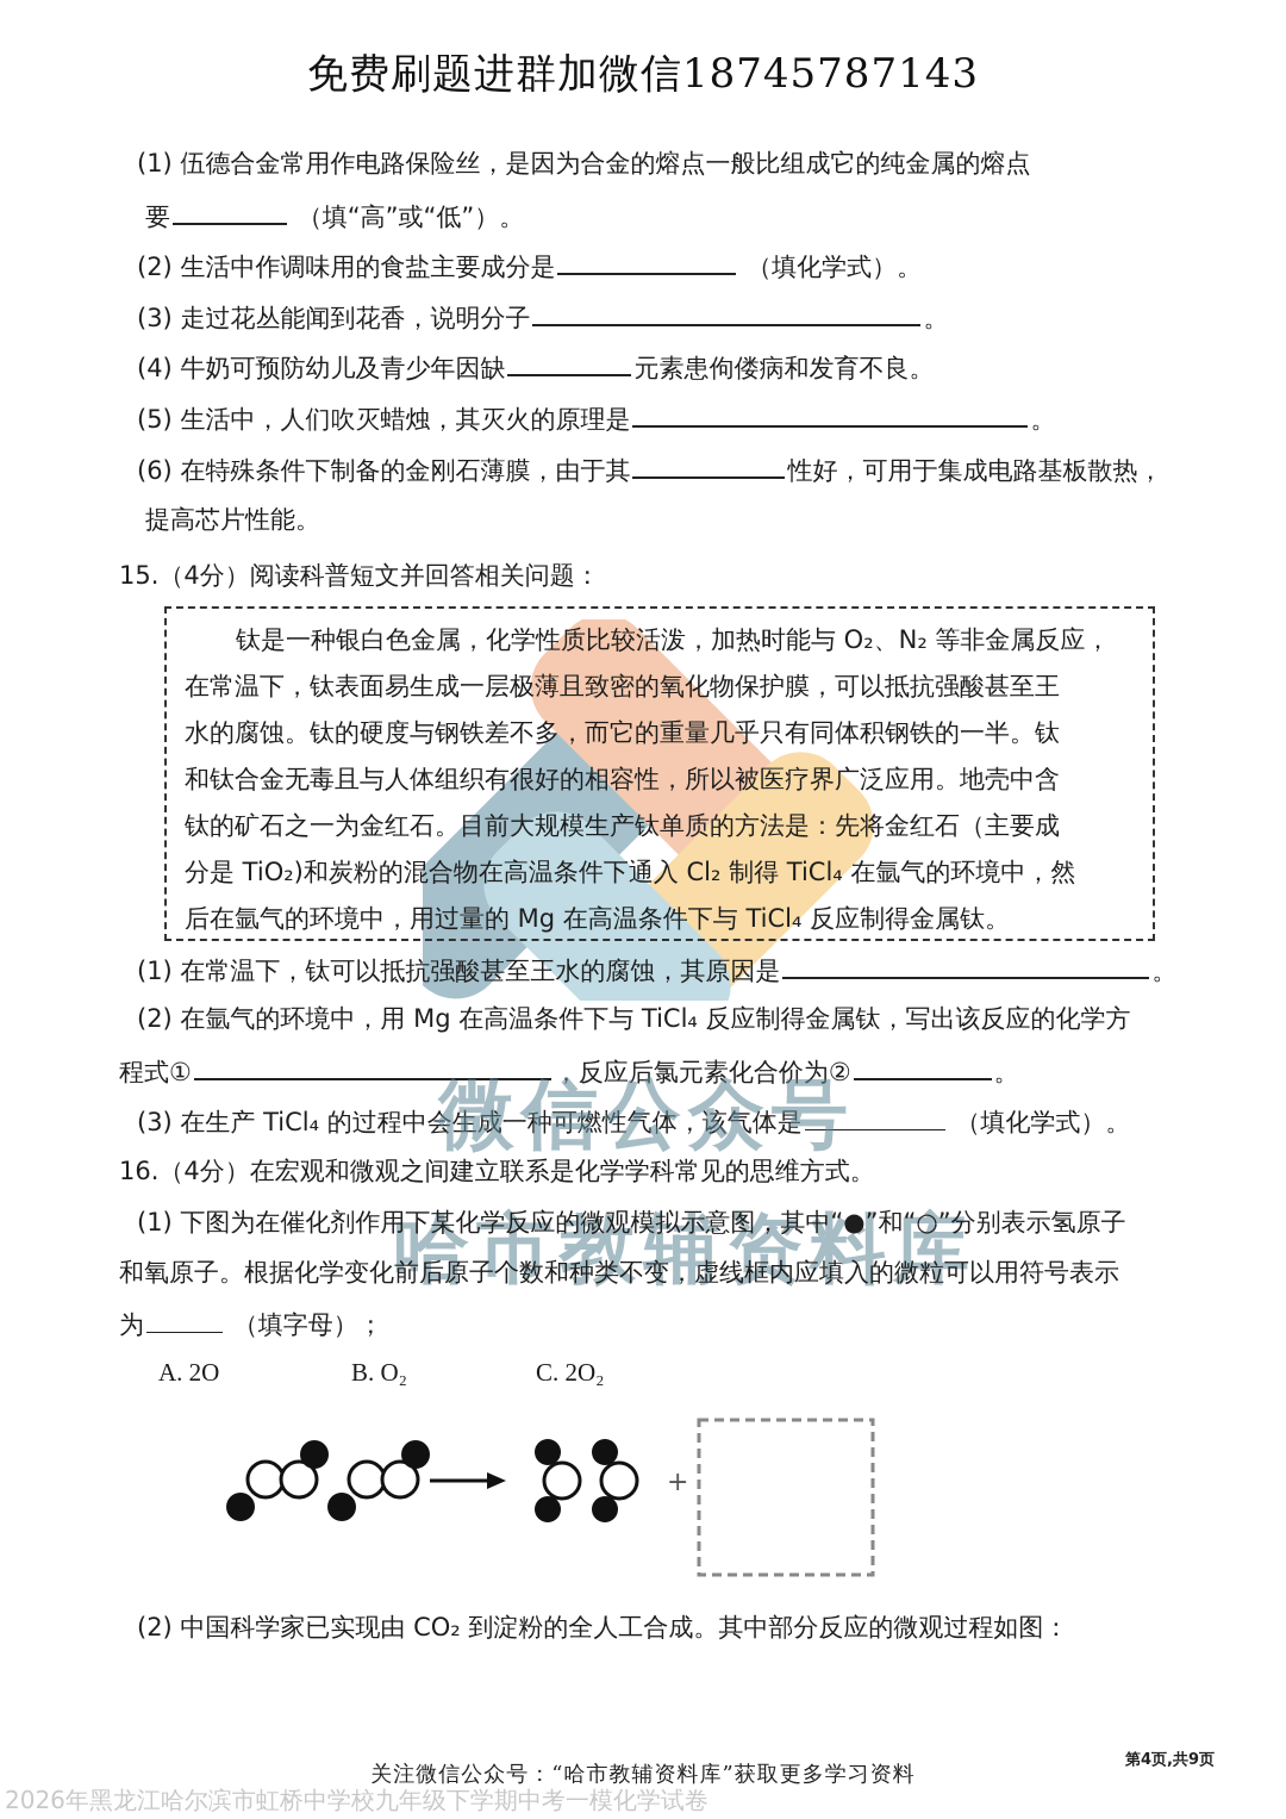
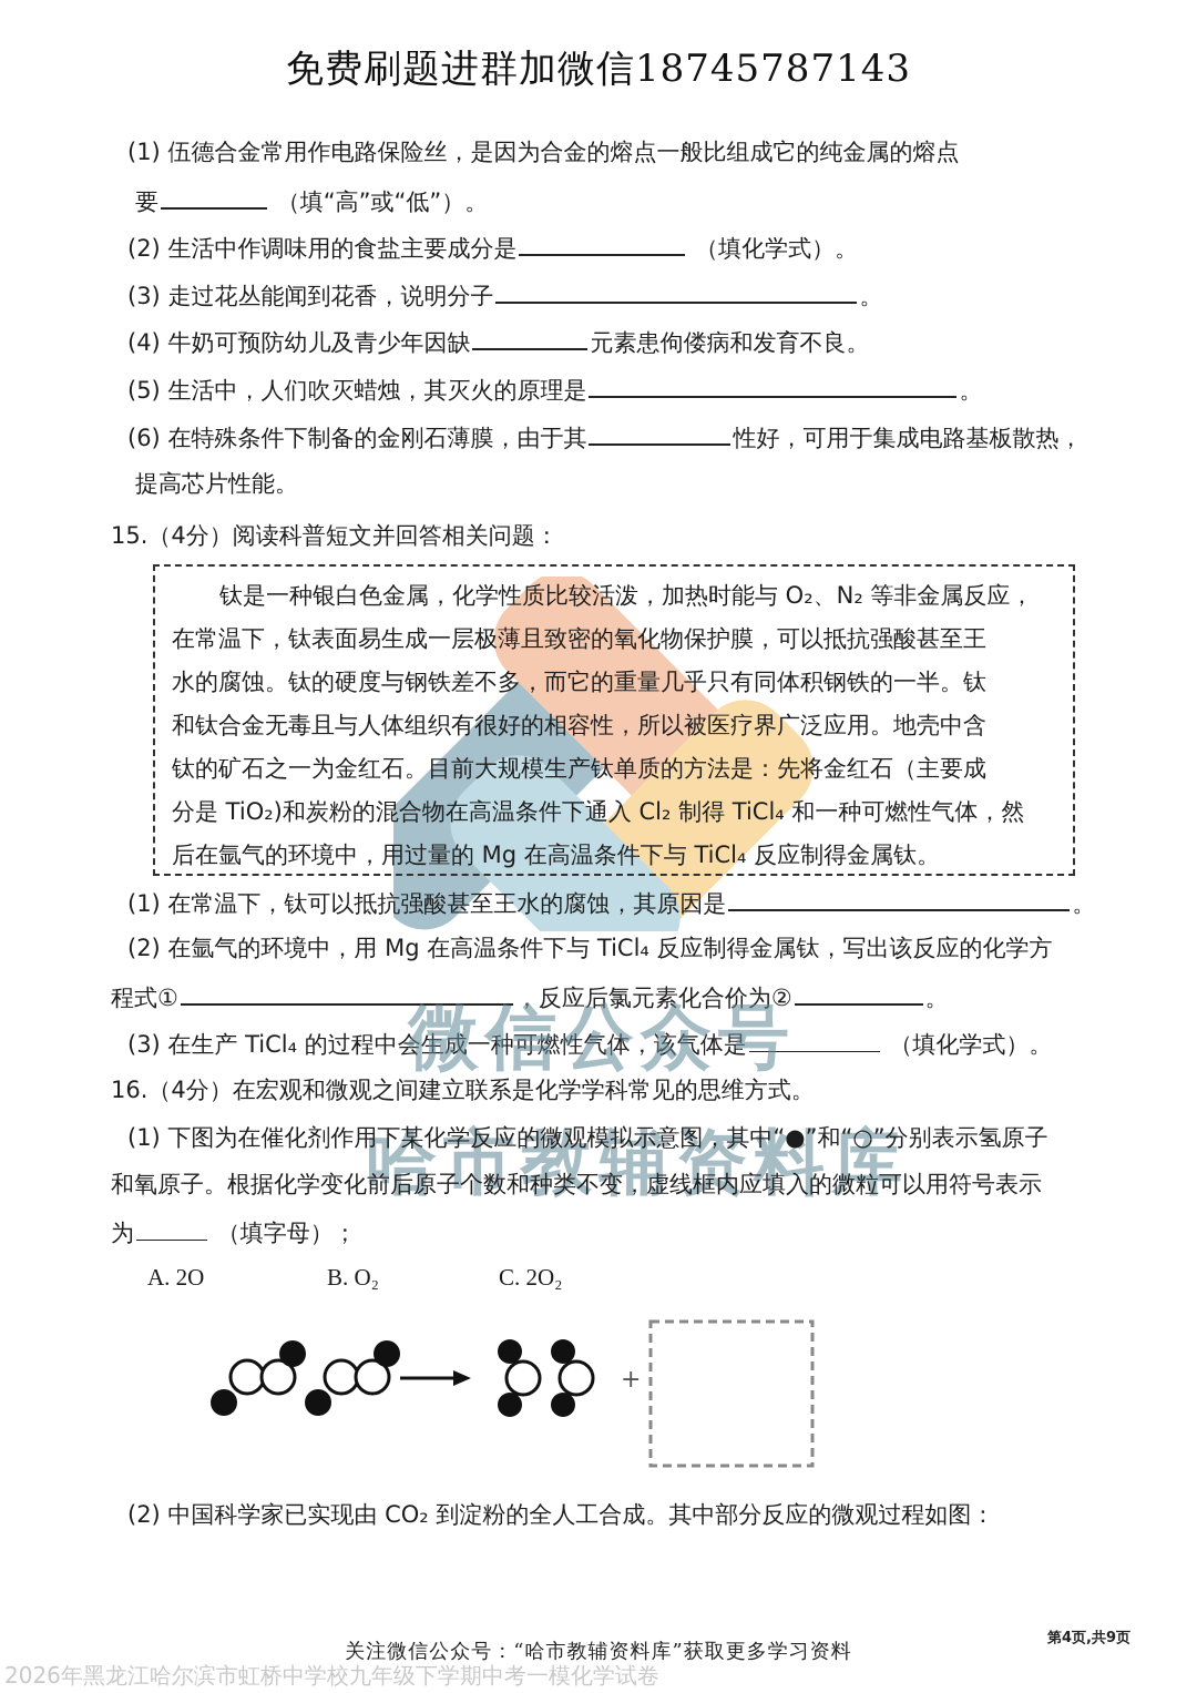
  免费刷题进群加微信18745787143
  (1) 伍德合金常用作电路保险丝，是因为合金的熔点一般比组成它的纯金属的熔点
  要 （填“高”或“低”）。
  (2) 生活中作调味用的食盐主要成分是 （填化学式）。
  (3) 走过花丛能闻到花香，说明分子 。
  (4) 牛奶可预防幼儿及青少年因缺 元素患佝偻病和发育不良。
  (5) 生活中，人们吹灭蜡烛，其灭火的原理是 。
  (6) 在特殊条件下制备的金刚石薄膜，由于其 性好，可用于集成电路基板散热，
  提高芯片性能。
  15.（4分）阅读科普短文并回答相关问题：
  钛是一种银白色金属，化学性质比较活泼，加热时能与 O₂、N₂ 等非金属反应，
  在常温下，钛表面易生成一层极薄且致密的氧化物保护膜，可以抵抗强酸甚至王
  水的腐蚀。钛的硬度与钢铁差不多，而它的重量几乎只有同体积钢铁的一半。钛
  和钛合金无毒且与人体组织有很好的相容性，所以被医疗界广泛应用。地壳中含
  钛的矿石之一为金红石。目前大规模生产钛单质的方法是：先将金红石（主要成
- 分是 TiO₂)和炭粉的混合物在高温条件下通入 Cl₂ 制得 TiCl₄ 在氩气的环境中，然
+ 分是 TiO₂)和炭粉的混合物在高温条件下通入 Cl₂ 制得 TiCl₄ 和一种可燃性气体，然
  后在氩气的环境中，用过量的 Mg 在高温条件下与 TiCl₄ 反应制得金属钛。
  (1) 在常温下，钛可以抵抗强酸甚至王水的腐蚀，其原因是 。
  (2) 在氩气的环境中，用 Mg 在高温条件下与 TiCl₄ 反应制得金属钛，写出该反应的化学方
  程式① ，反应后氯元素化合价为② 。
  (3) 在生产 TiCl₄ 的过程中会生成一种可燃性气体，该气体是 （填化学式）。
  微信公众号
  哈市教辅资料库
  16.（4分）在宏观和微观之间建立联系是化学学科常见的思维方式。
  (1) 下图为在催化剂作用下某化学反应的微观模拟示意图，其中“●”和“○”分别表示氢原子
  和氧原子。根据化学变化前后原子个数和种类不变，虚线框内应填入的微粒可以用符号表示
  为 （填字母）；
  A. 2O
  B. O₂
  C. 2O₂
  +
  (2) 中国科学家已实现由 CO₂ 到淀粉的全人工合成。其中部分反应的微观过程如图：
  第4页,共9页
  关注微信公众号：“哈市教辅资料库”获取更多学习资料
  2026年黑龙江哈尔滨市虹桥中学校九年级下学期中考一模化学试卷
